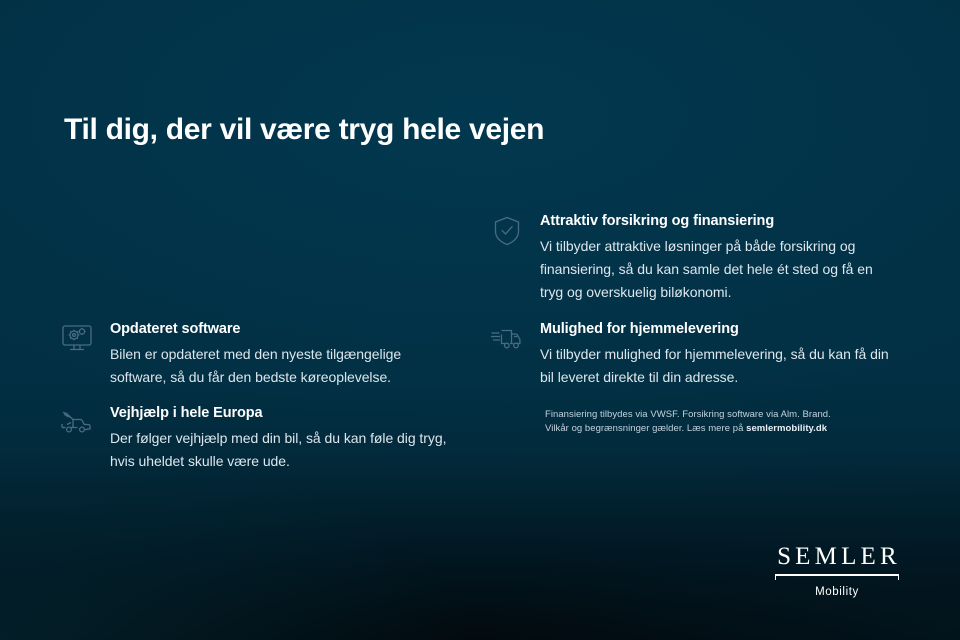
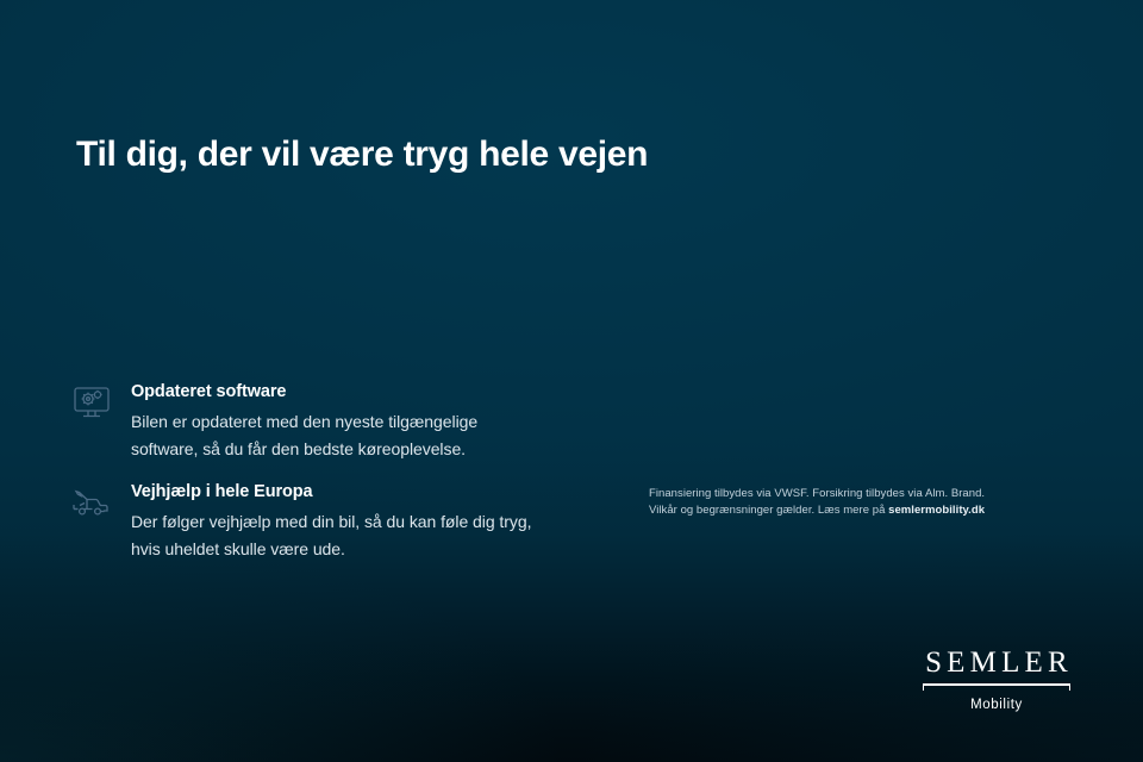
  Til dig, der vil være tryg hele vejen
  Opdateret software
  Bilen er opdateret med den nyeste tilgængelige software, så du får den bedste køreoplevelse.
  Vejhjælp i hele Europa
  Der følger vejhjælp med din bil, så du kan føle dig tryg, hvis uheldet skulle være ude.
- Attraktiv forsikring og finansiering
- Vi tilbyder attraktive løsninger på både forsikring og finansiering, så du kan samle det hele ét sted og få en tryg og overskuelig biløkonomi.
- Mulighed for hjemmelevering
- Vi tilbyder mulighed for hjemmelevering, så du kan få din bil leveret direkte til din adresse.
- Finansiering tilbydes via VWSF. Forsikring software via Alm. Brand.
+ Finansiering tilbydes via VWSF. Forsikring tilbydes via Alm. Brand.
  Vilkår og begrænsninger gælder. Læs mere på semlermobility.dk
  SEMLER
  Mobility
